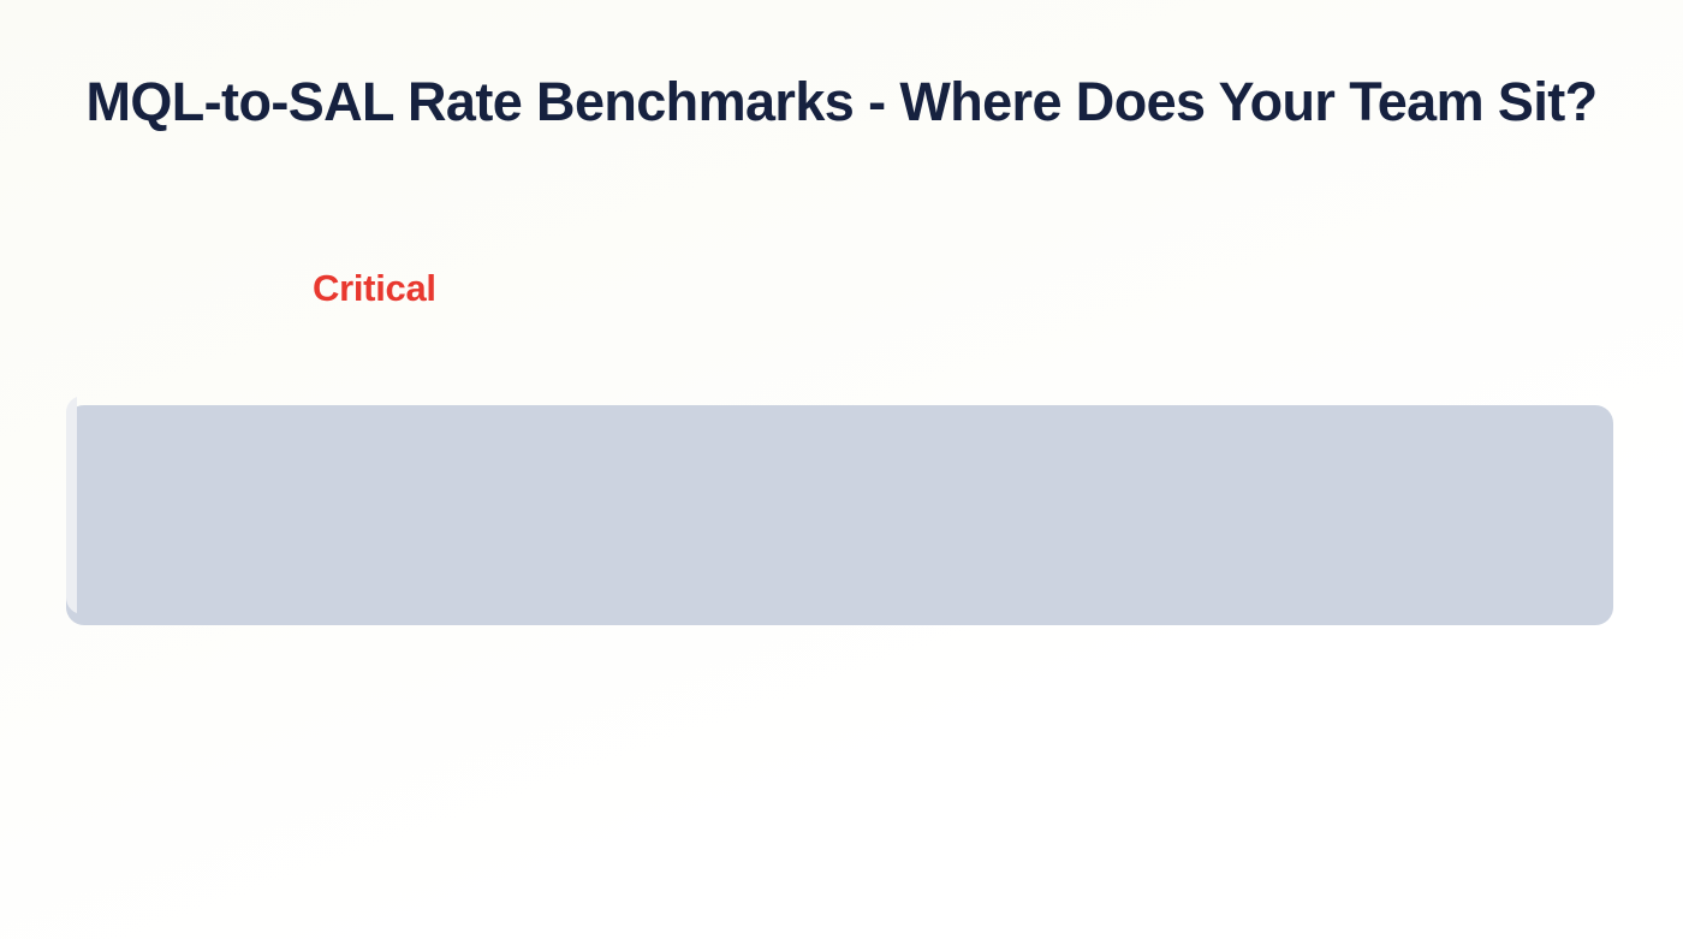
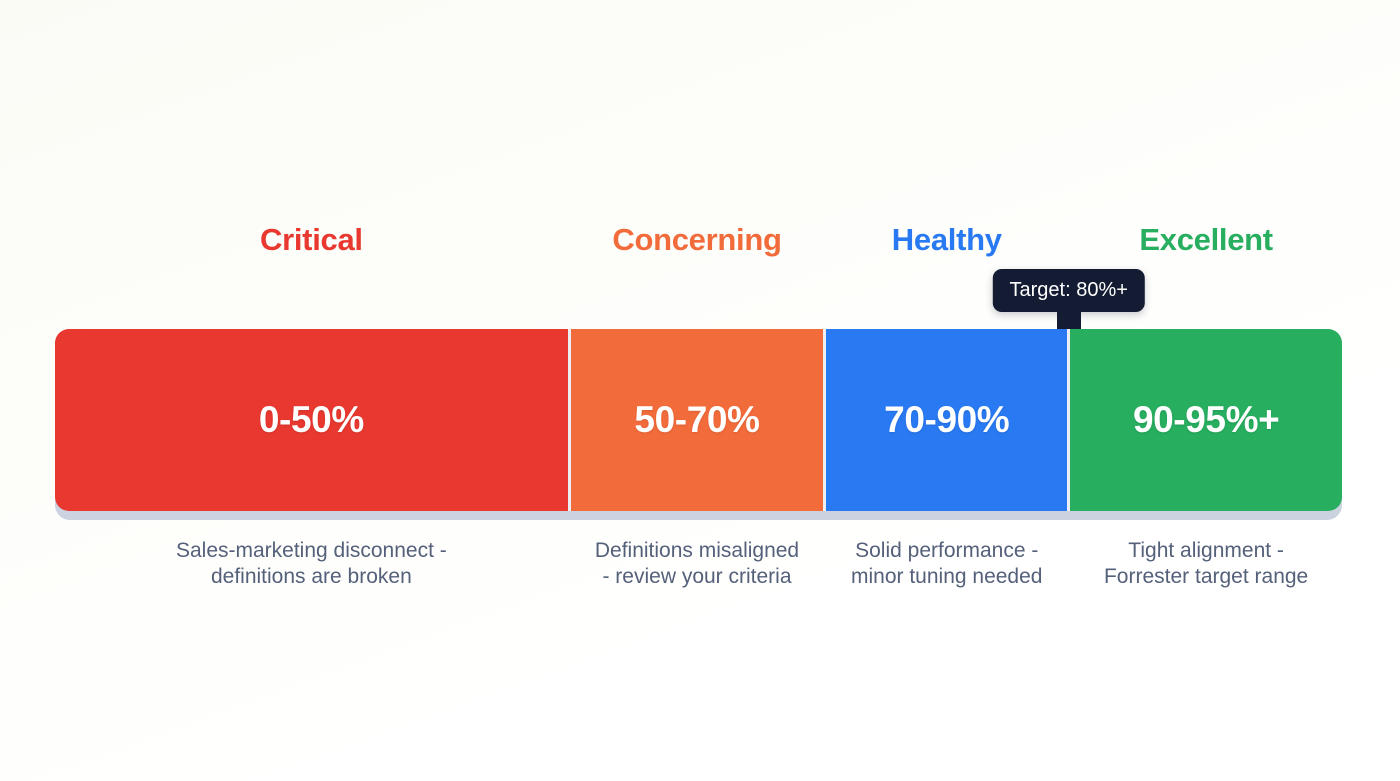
- MQL-to-SAL Rate Benchmarks - Where Does Your Team Sit?
  Critical
+ Concerning
+ Healthy
+ Excellent
+ Target: 80%+
+ 0-50%
+ 50-70%
+ 70-90%
+ 90-95%+
+ Sales-marketing disconnect -
+ definitions are broken
+ Definitions misaligned
+ - review your criteria
+ Solid performance -
+ minor tuning needed
+ Tight alignment -
+ Forrester target range
